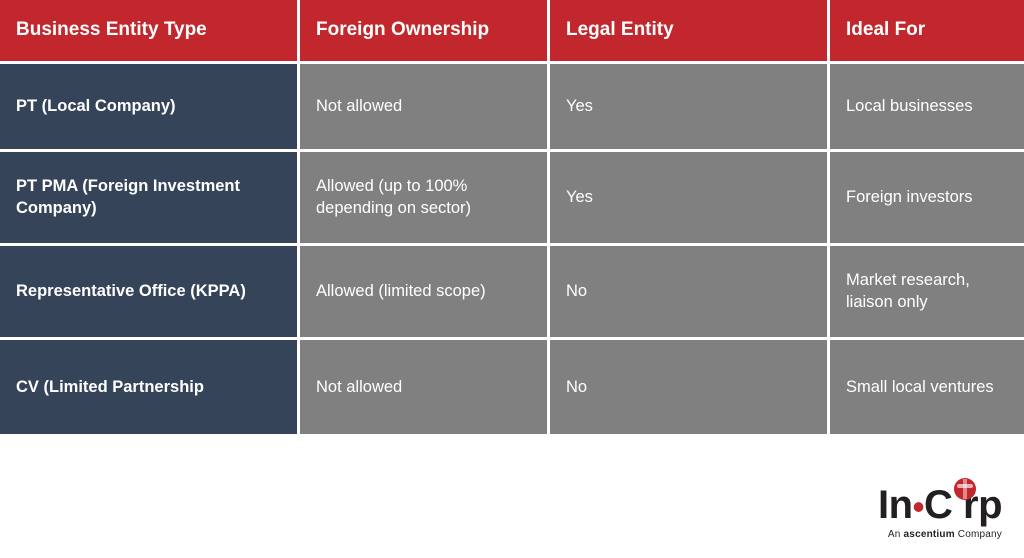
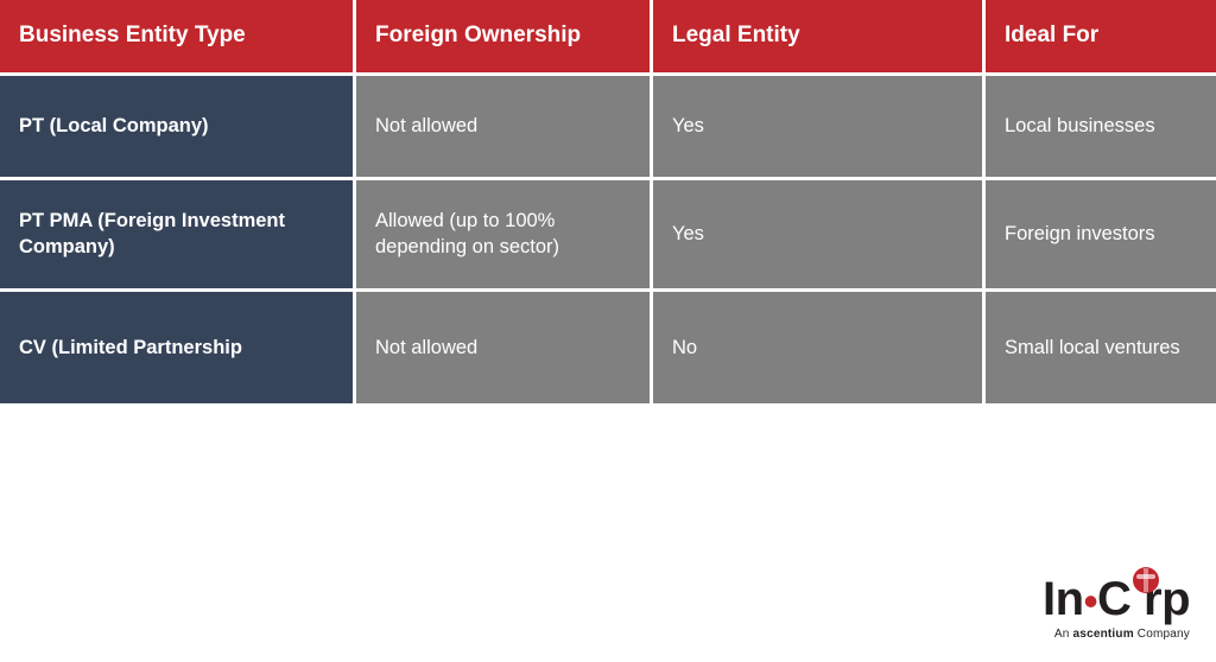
  Business Entity Type	Foreign Ownership	Legal Entity	Ideal For
  PT (Local Company)	Not allowed	Yes	Local businesses
  PT PMA (Foreign Investment Company)	Allowed (up to 100% depending on sector)	Yes	Foreign investors
- Representative Office (KPPA)	Allowed (limited scope)	No	Market research, liaison only
  CV (Limited Partnership	Not allowed	No	Small local ventures
  In•C rp
  An ascentium Company
